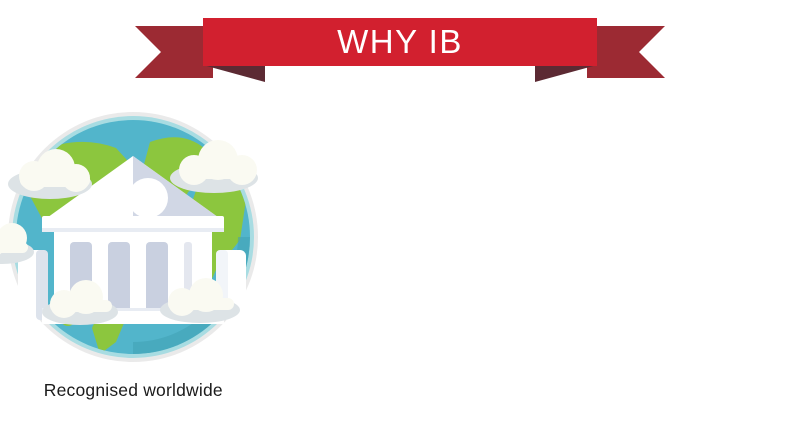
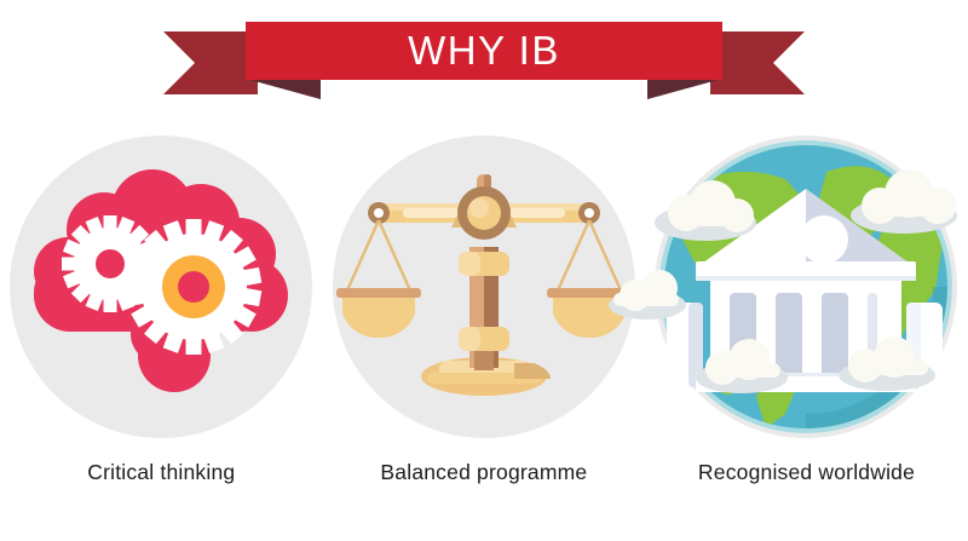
  WHY IB
+ Critical thinking
+ Balanced programme
  Recognised worldwide
